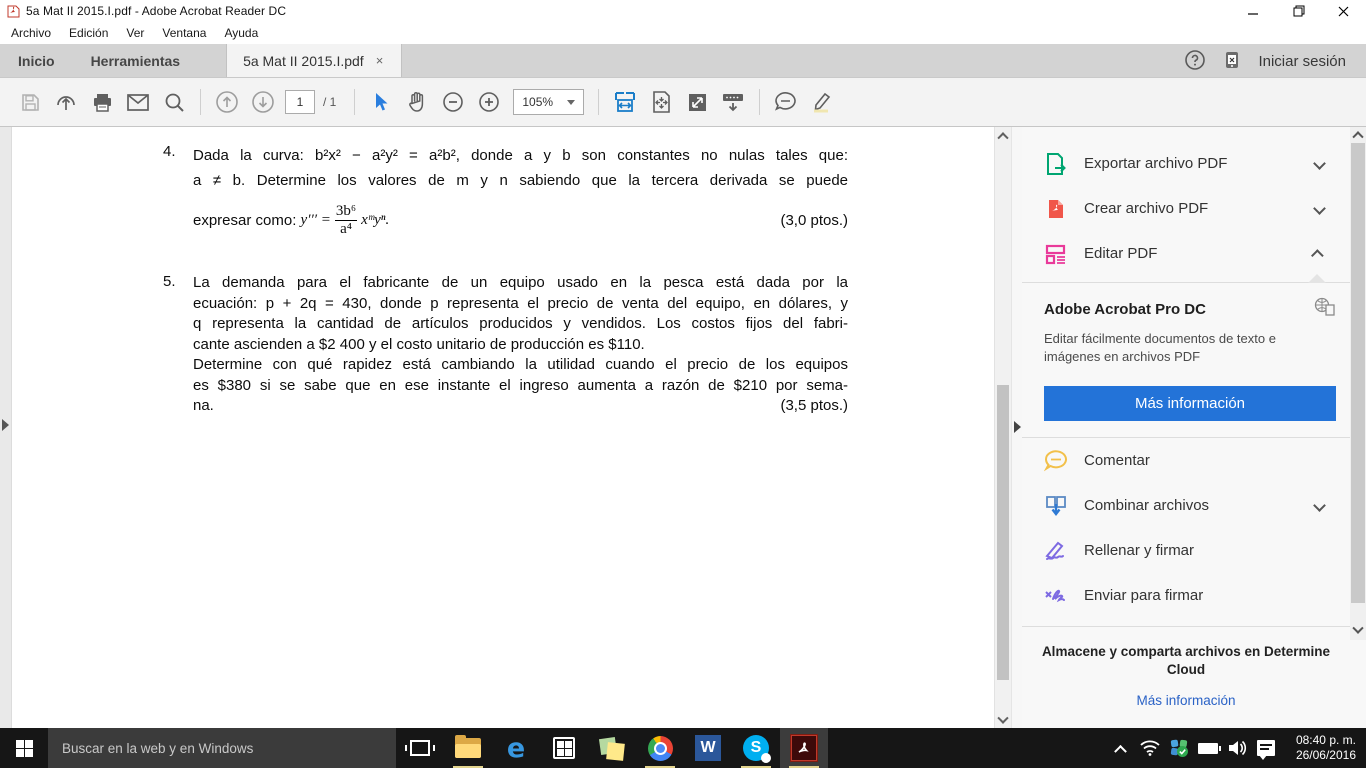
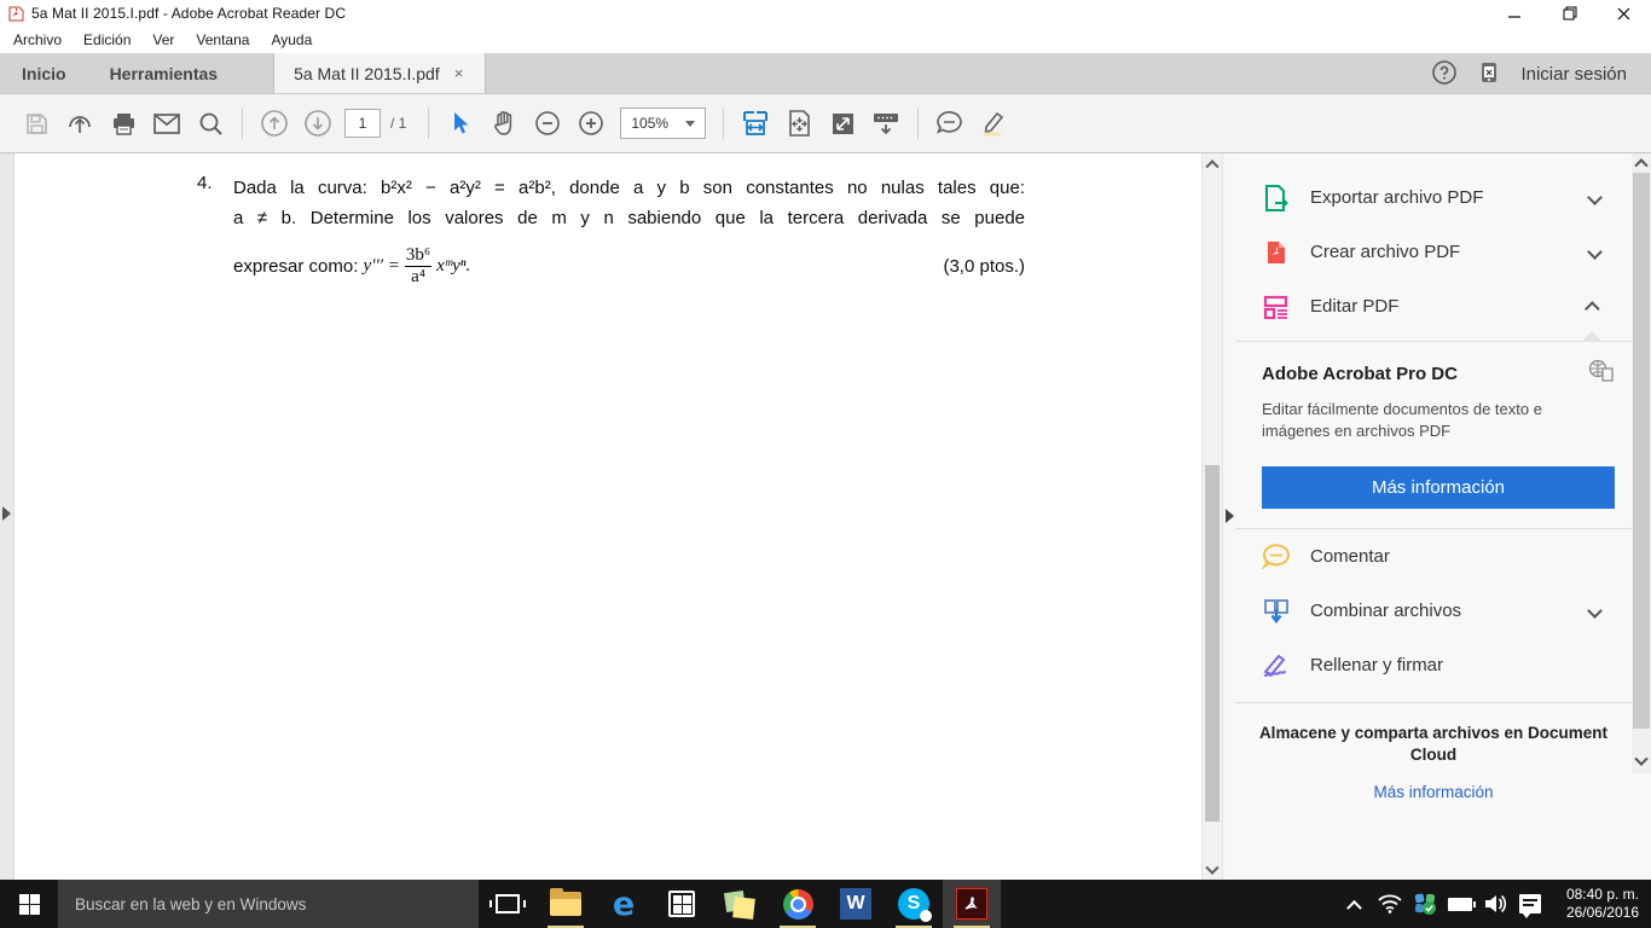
  5a Mat II 2015.I.pdf - Adobe Acrobat Reader DC
  Archivo
  Edición
  Ver
  Ventana
  Ayuda
  Inicio
  Herramientas
  5a Mat II 2015.I.pdf
  ×
  Iniciar sesión
  1
  / 1
  105%
  4.
  Dada la curva: b²x² − a²y² = a²b², donde a y b son constantes no nulas tales que:
  a ≠ b. Determine los valores de m y n sabiendo que la tercera derivada se puede
  expresar como:
  y′′′ =
  3b⁶
  a⁴
  xᵐyⁿ.
  (3,0 ptos.)
- 5.
- La demanda para el fabricante de un equipo usado en la pesca está dada por la
- ecuación: p + 2q = 430, donde p representa el precio de venta del equipo, en dólares, y
- q representa la cantidad de artículos producidos y vendidos. Los costos fijos del fabri-
- cante ascienden a $2 400 y el costo unitario de producción es $110.
- Determine con qué rapidez está cambiando la utilidad cuando el precio de los equipos
- es $380 si se sabe que en ese instante el ingreso aumenta a razón de $210 por sema-
- na.
- (3,5 ptos.)
  Exportar archivo PDF
  Crear archivo PDF
  Editar PDF
  Adobe Acrobat Pro DC
  Editar fácilmente documentos de texto e imágenes en archivos PDF
  Más información
  Comentar
  Combinar archivos
  Rellenar y firmar
- Enviar para firmar
- Almacene y comparta archivos en Determine Cloud
+ Almacene y comparta archivos en Document Cloud
  Más información
  Buscar en la web y en Windows
  e
  W
  S
  08:40 p. m.
  26/06/2016
